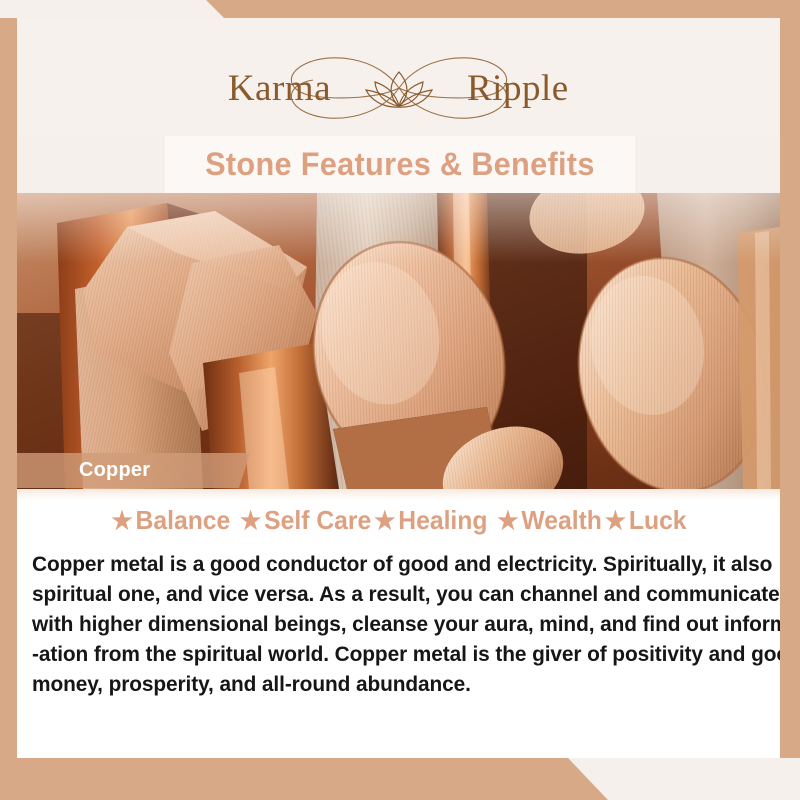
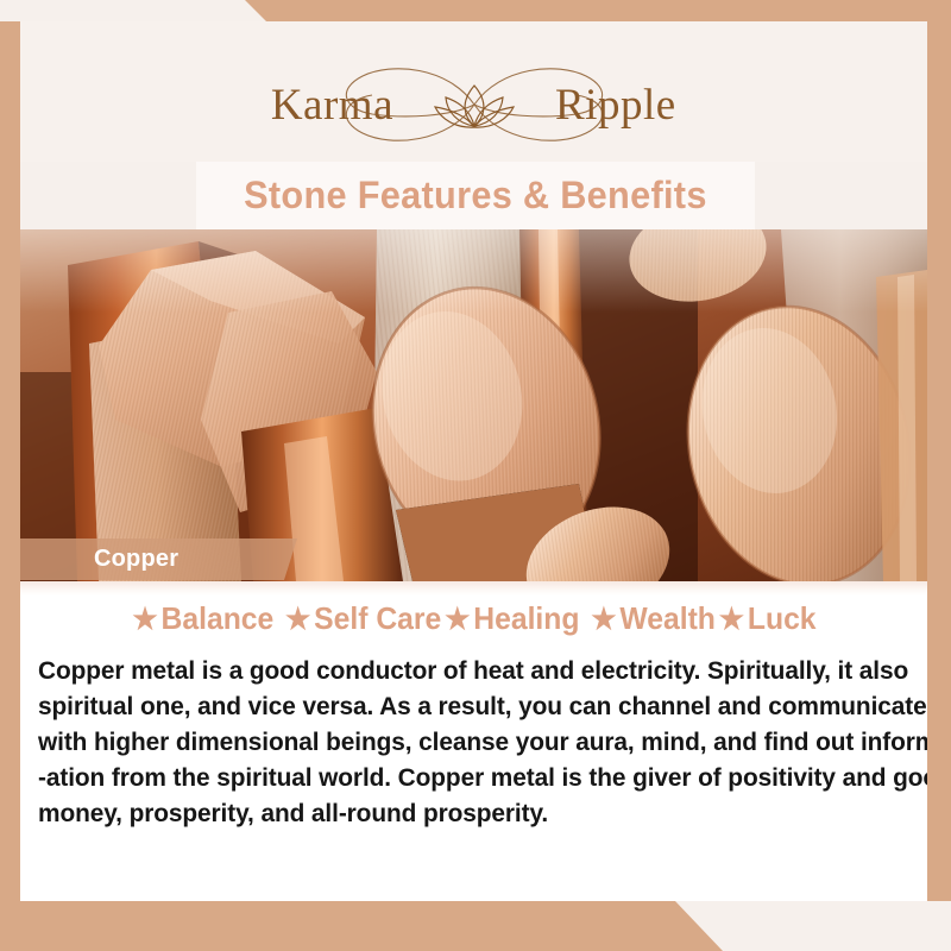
  Karma
  Ripple
  Stone Features & Benefits
  Copper
  ★Balance ★Self Care★Healing ★Wealth★Luck
- Copper metal is a good conductor of good and electricity. Spiritually, it also
+ Copper metal is a good conductor of heat and electricity. Spiritually, it also
  spiritual one, and vice versa. As a result, you can channel and communicate
  with higher dimensional beings, cleanse your aura, mind, and find out infor
  -ation from the spiritual world. Copper metal is the giver of positivity and go
- money, prosperity, and all-round abundance.
+ money, prosperity, and all-round prosperity.
